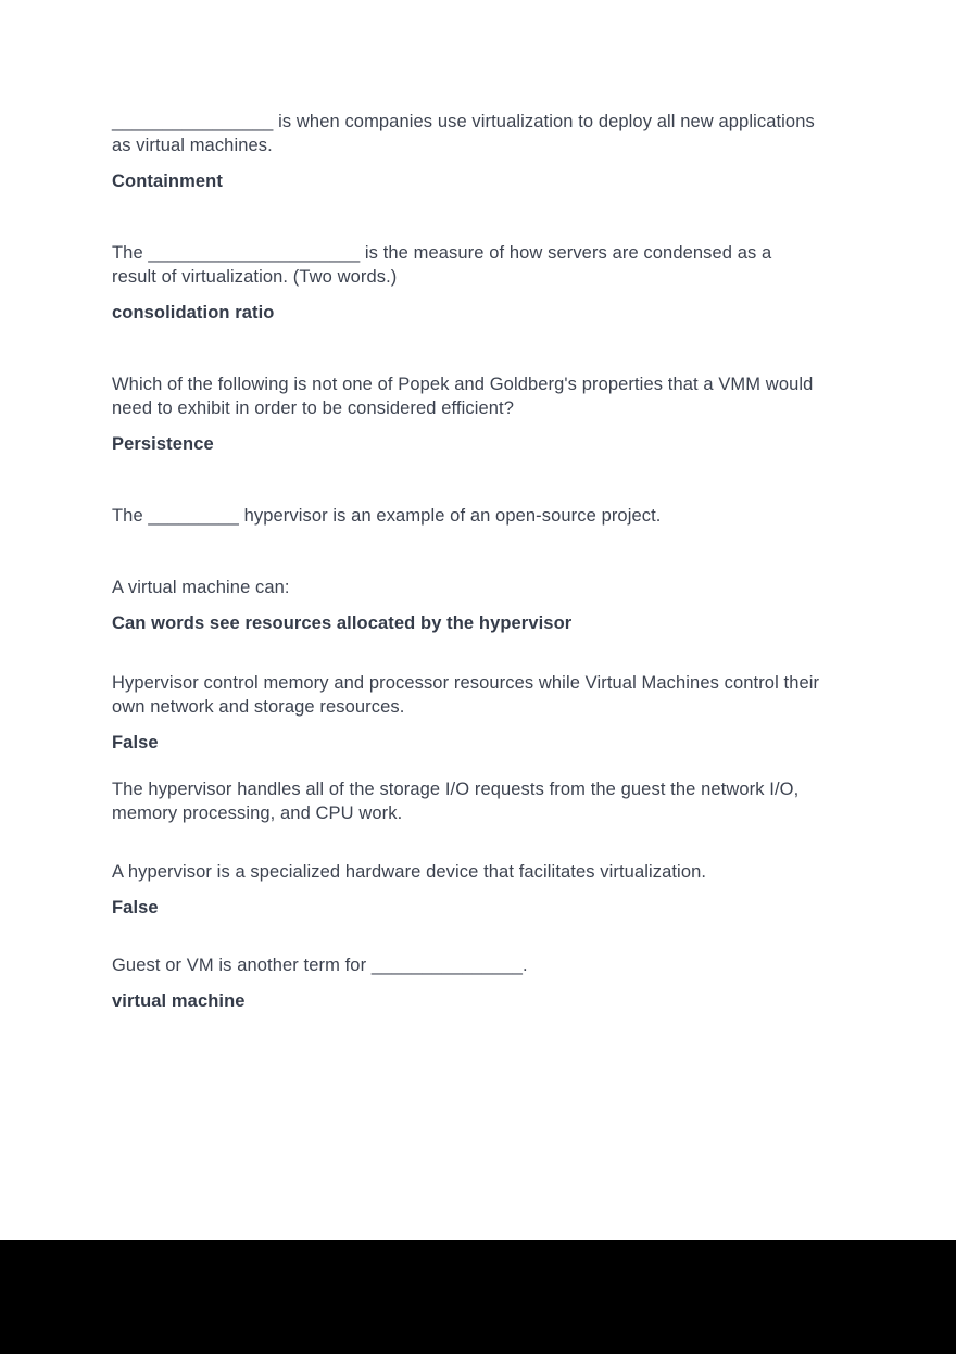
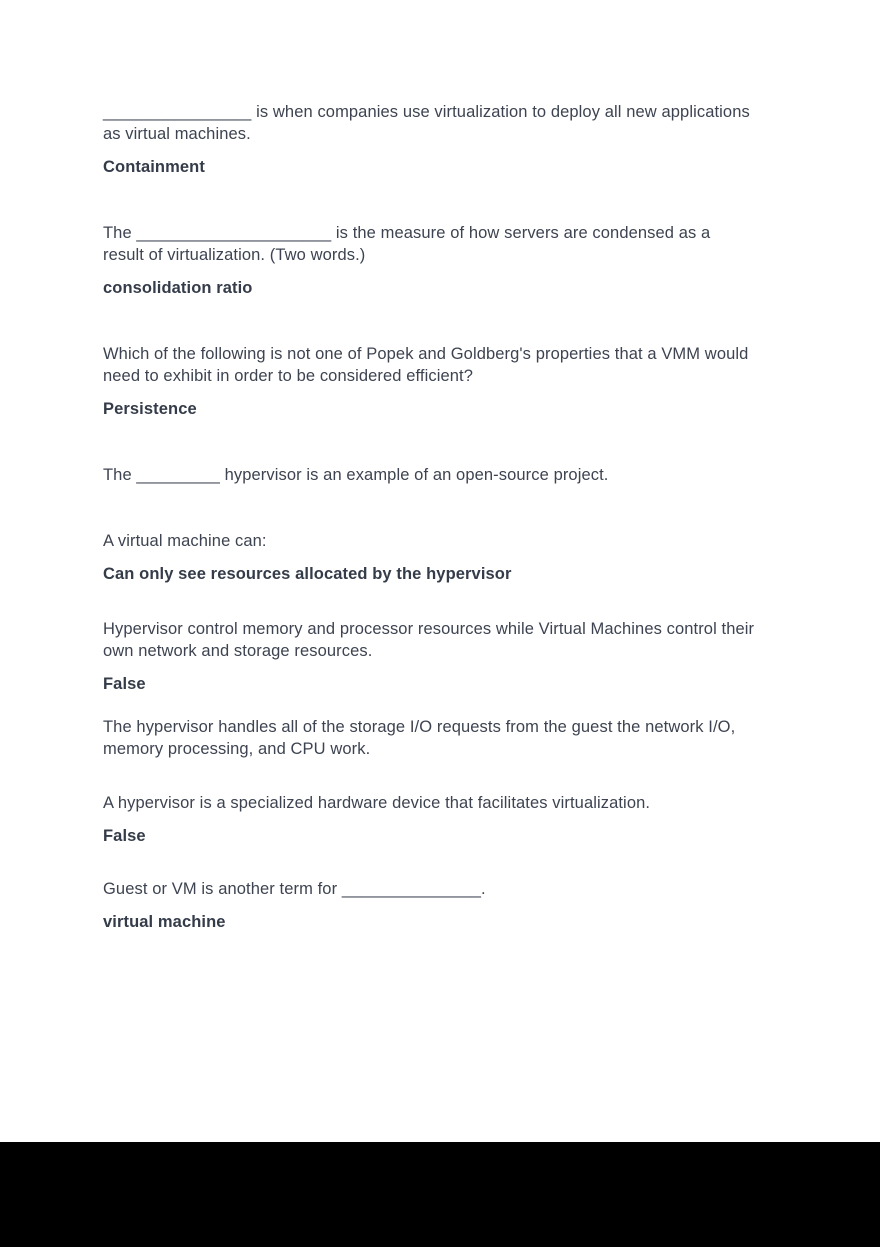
  ________________ is when companies use virtualization to deploy all new applications
  as virtual machines.
  Containment
  The _____________________ is the measure of how servers are condensed as a
  result of virtualization. (Two words.)
  consolidation ratio
  Which of the following is not one of Popek and Goldberg's properties that a VMM would
  need to exhibit in order to be considered efficient?
  Persistence
  The _________ hypervisor is an example of an open-source project.
  A virtual machine can:
- Can words see resources allocated by the hypervisor
+ Can only see resources allocated by the hypervisor
  Hypervisor control memory and processor resources while Virtual Machines control their
  own network and storage resources.
  False
  The hypervisor handles all of the storage I/O requests from the guest the network I/O,
  memory processing, and CPU work.
  A hypervisor is a specialized hardware device that facilitates virtualization.
  False
  Guest or VM is another term for _______________.
  virtual machine
